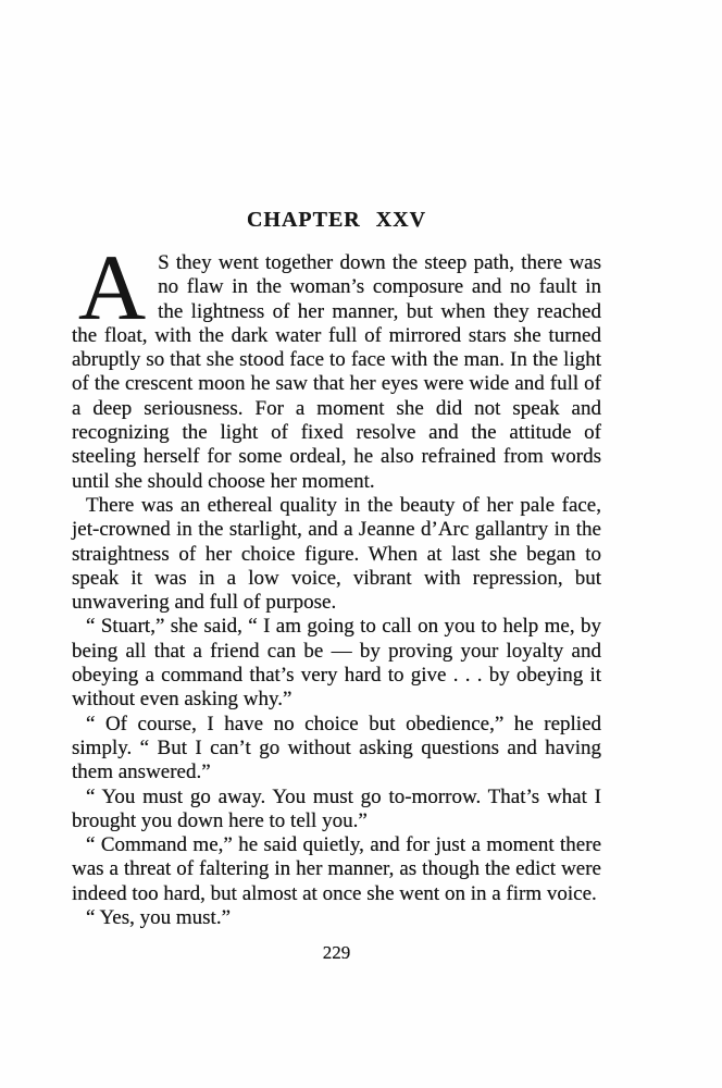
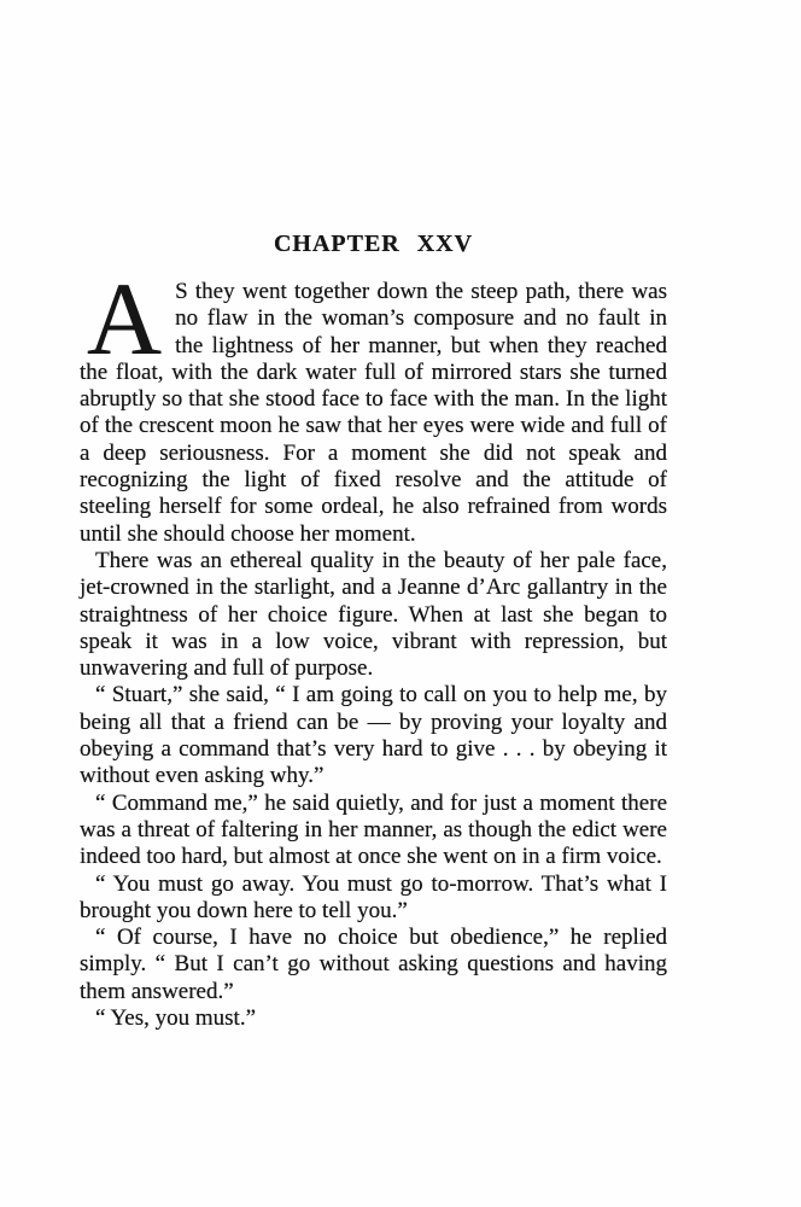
  CHAPTER XXV
  A
  S they went together down the steep path, there was no flaw in the woman’s composure and no fault in the lightness of her manner, but when they reached the float, with the dark water full of mirrored stars she turned abruptly so that she stood face to face with the man. In the light of the crescent moon he saw that her eyes were wide and full of a deep seriousness. For a moment she did not speak and recognizing the light of fixed resolve and the attitude of steeling herself for some ordeal, he also refrained from words until she should choose her moment.
  There was an ethereal quality in the beauty of her pale face, jet-crowned in the starlight, and a Jeanne d’Arc gallantry in the straightness of her choice figure. When at last she began to speak it was in a low voice, vibrant with repression, but unwavering and full of purpose.
  “ Stuart,” she said, “ I am going to call on you to help me, by being all that a friend can be — by proving your loyalty and obeying a command that’s very hard to give . . . by obeying it without even asking why.”
- “ Of course, I have no choice but obedience,” he replied simply. “ But I can’t go without asking questions and having them answered.”
+ “ Command me,” he said quietly, and for just a moment there was a threat of faltering in her manner, as though the edict were indeed too hard, but almost at once she went on in a firm voice.
  “ You must go away. You must go to-morrow. That’s what I brought you down here to tell you.”
- “ Command me,” he said quietly, and for just a moment there was a threat of faltering in her manner, as though the edict were indeed too hard, but almost at once she went on in a firm voice.
+ “ Of course, I have no choice but obedience,” he replied simply. “ But I can’t go without asking questions and having them answered.”
  “ Yes, you must.”
- 229
